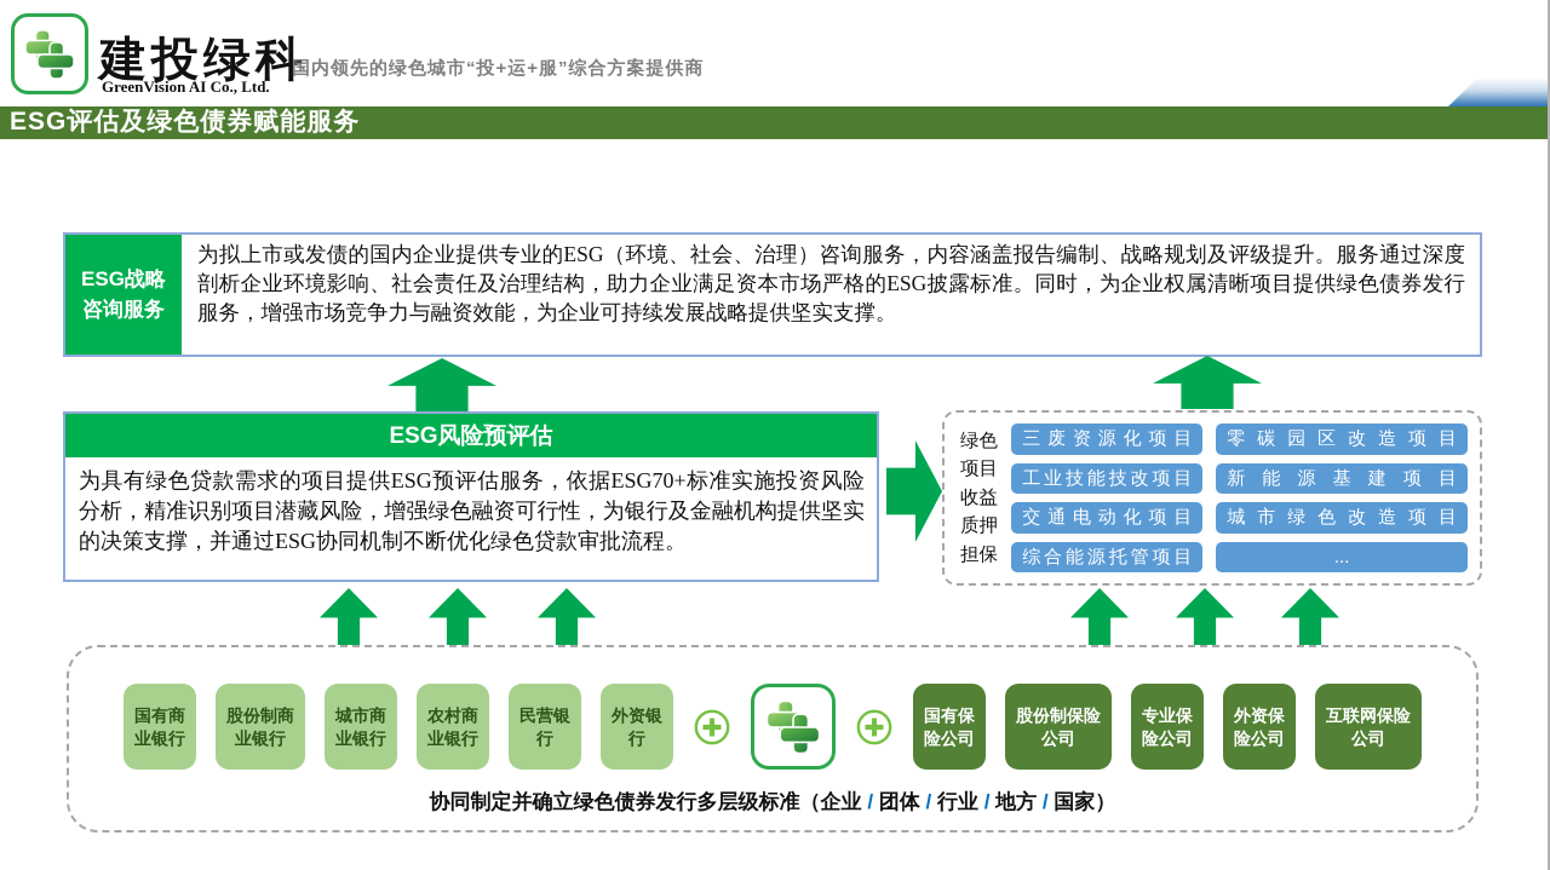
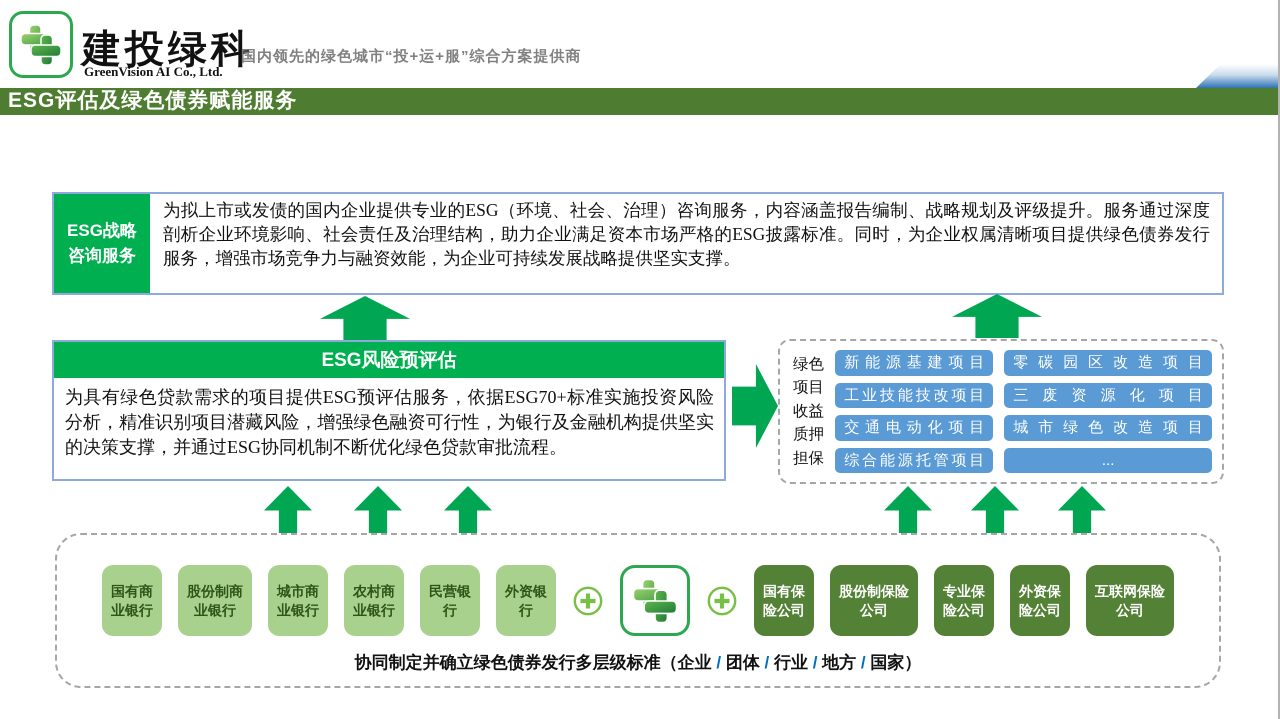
  建投绿科
  GreenVision AI Co., Ltd.
  国内领先的绿色城市“投+运+服”综合方案提供商
  ESG评估及绿色债券赋能服务
  ESG战略
  咨询服务
  为拟上市或发债的国内企业提供专业的ESG（环境、社会、治理）咨询服务，内容涵盖报告编制、战略规划及评级提升。服务通过深度剖析企业环境影响、社会责任及治理结构，助力企业满足资本市场严格的ESG披露标准。同时，为企业权属清晰项目提供绿色债券发行服务，增强市场竞争力与融资效能，为企业可持续发展战略提供坚实支撑。
  ESG风险预评估
  为具有绿色贷款需求的项目提供ESG预评估服务，依据ESG70+标准实施投资风险分析，精准识别项目潜藏风险，增强绿色融资可行性，为银行及金融机构提供坚实的决策支撑，并通过ESG协同机制不断优化绿色贷款审批流程。
  绿色项目收益质押担保
- 三废资源化项目
+ 新能源基建项目
  零碳园区改造项目
  工业技能技改项目
- 新能源基建项目
+ 三废资源化项目
  交通电动化项目
  城市绿色改造项目
  综合能源托管项目
  ...
  国有商业银行
  股份制商业银行
  城市商业银行
  农村商业银行
  民营银行
  外资银行
  国有保险公司
  股份制保险公司
  专业保险公司
  外资保险公司
  互联网保险公司
  协同制定并确立绿色债券发行多层级标准（企业 / 团体 / 行业 / 地方 / 国家）
